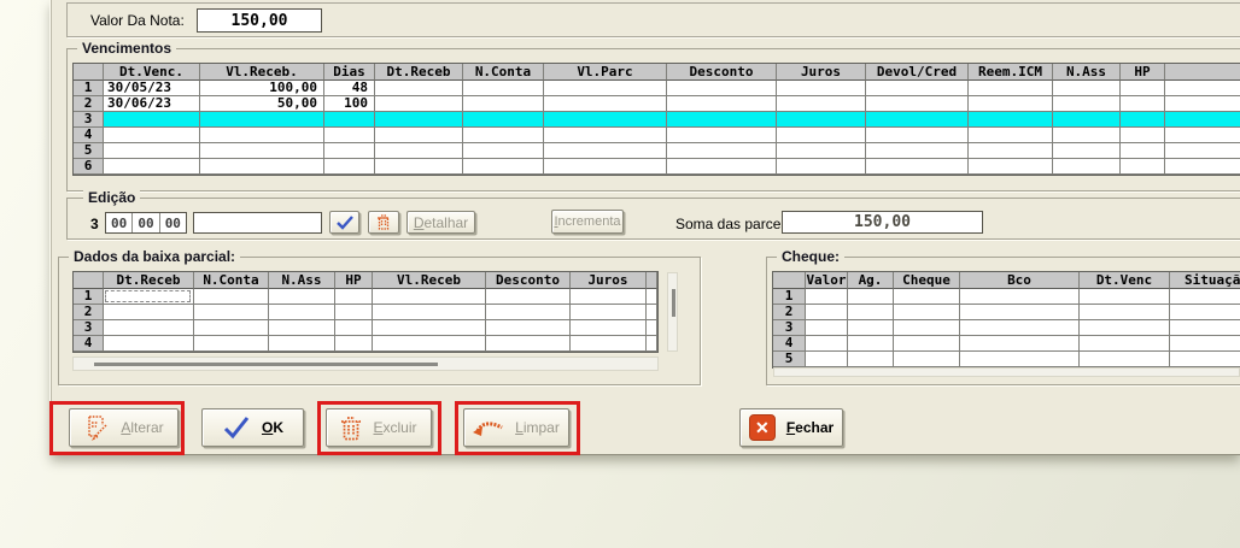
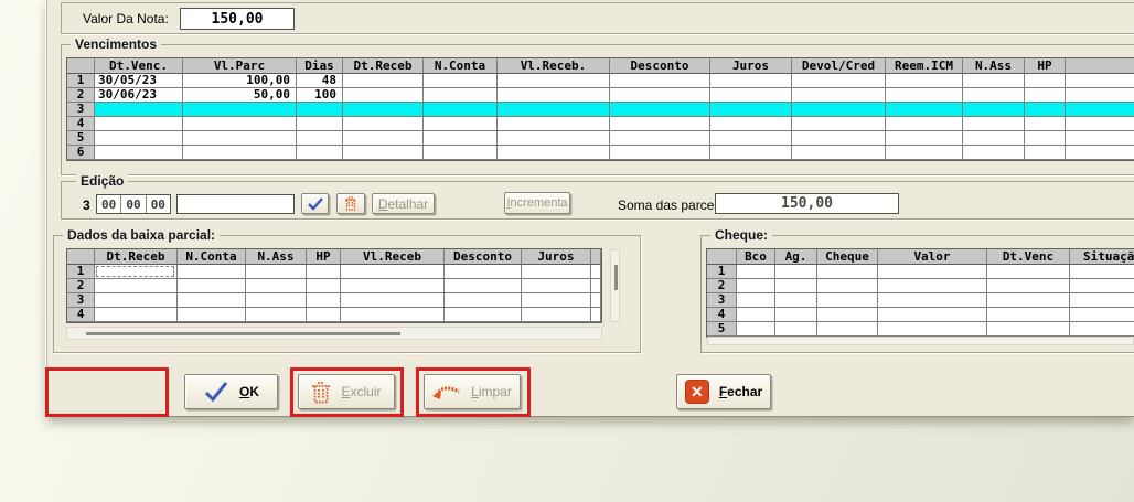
  Valor Da Nota:
  150,00
  Vencimentos
  Dt.Venc.
- Vl.Receb.
+ Vl.Parc
  Dias
  Dt.Receb
  N.Conta
- Vl.Parc
+ Vl.Receb.
  Desconto
  Juros
  Devol/Cred
  Reem.ICM
  N.Ass
  HP
  1
  30/05/23
  100,00
  48
  2
  30/06/23
  50,00
  100
  3
  4
  5
  6
  Edição
  3
  00
  00
  00
  Detalhar
  Incrementa
  Soma das parce
  150,00
  Dados da baixa parcial:
  Dt.Receb
  N.Conta
  N.Ass
  HP
  Vl.Receb
  Desconto
  Juros
  1
  2
  3
  4
  Cheque:
- Valor
+ Bco
  Ag.
  Cheque
- Bco
+ Valor
  Dt.Venc
  Situaçã
  1
  2
  3
  4
  5
- Alterar
  OK
  Excluir
  Limpar
  ✕
  Fechar
